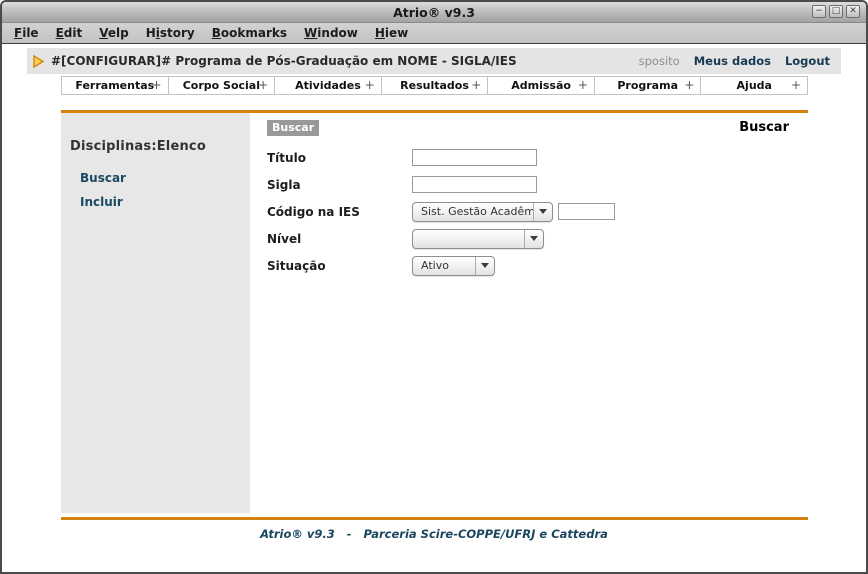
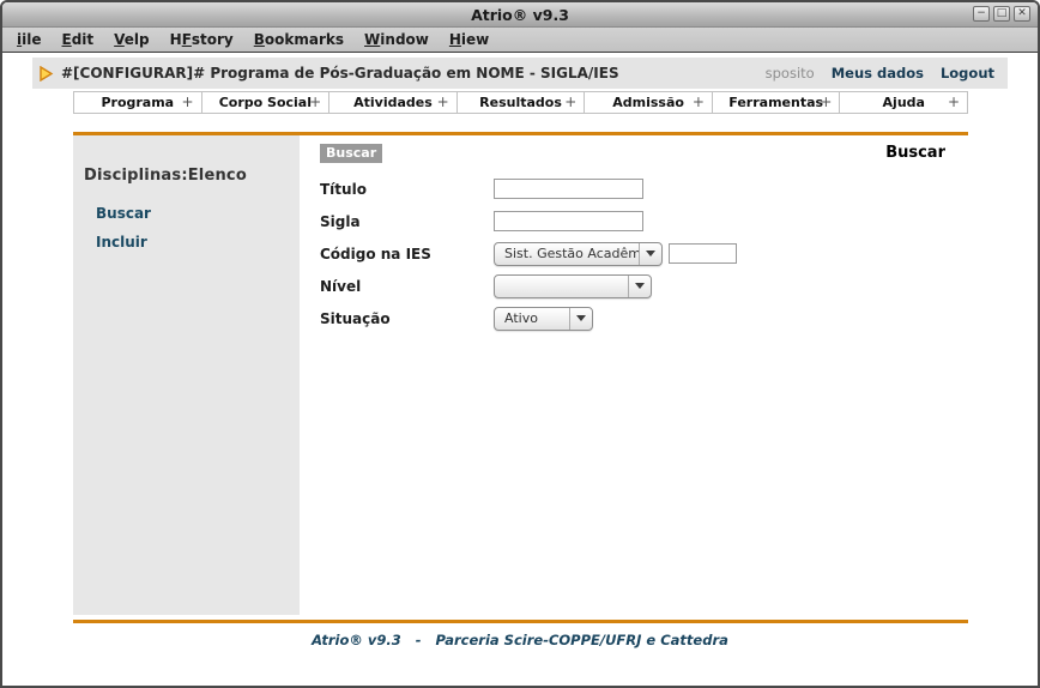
  Atrio® v9.3
  −
  □
  ✕
- File
+ iile
  Edit
  Velp
- History
+ HFstory
  Bookmarks
  Window
  Hiew
  #[CONFIGURAR]# Programa de Pós-Graduação em NOME - SIGLA/IES
  sposito
  Meus dados
  Logout
- Ferramentas
+ Programa
  +
  Corpo Social
  +
  Atividades
  +
  Resultados
  +
  Admissão
  +
- Programa
+ Ferramentas
  +
  Ajuda
  +
  Disciplinas:Elenco
  Buscar
  Incluir
  Buscar
  Buscar
  Título
  Sigla
  Código na IES
  Sist. Gestão Acadêm
  Nível
  Situação
  Ativo
  Atrio® v9.3 - Parceria Scire-COPPE/UFRJ e Cattedra
